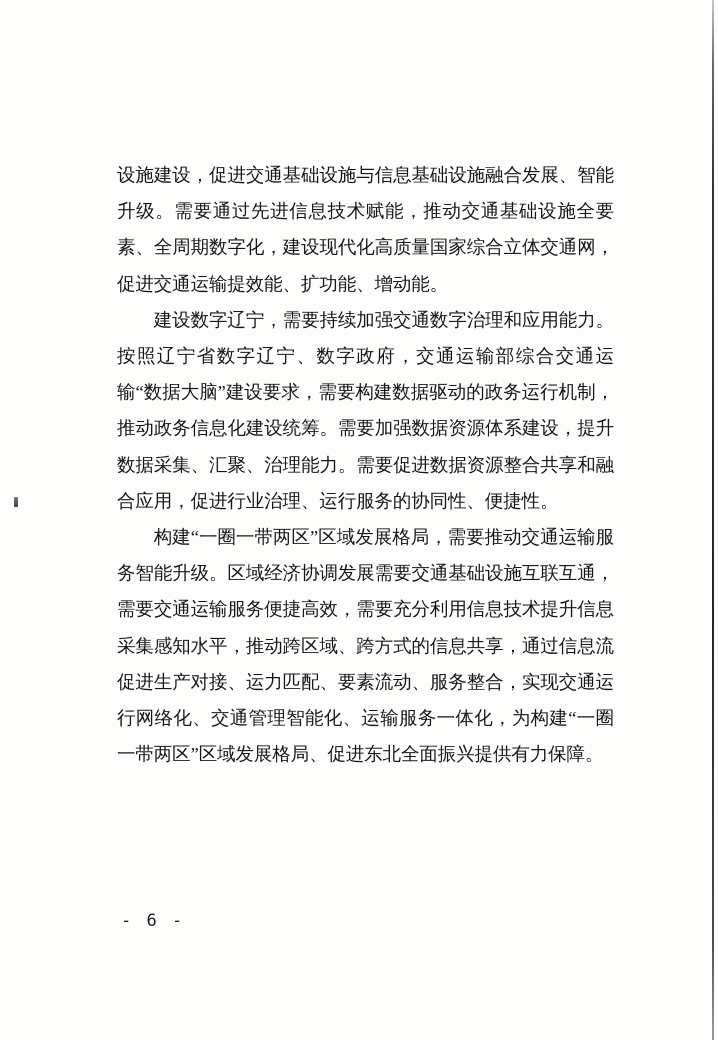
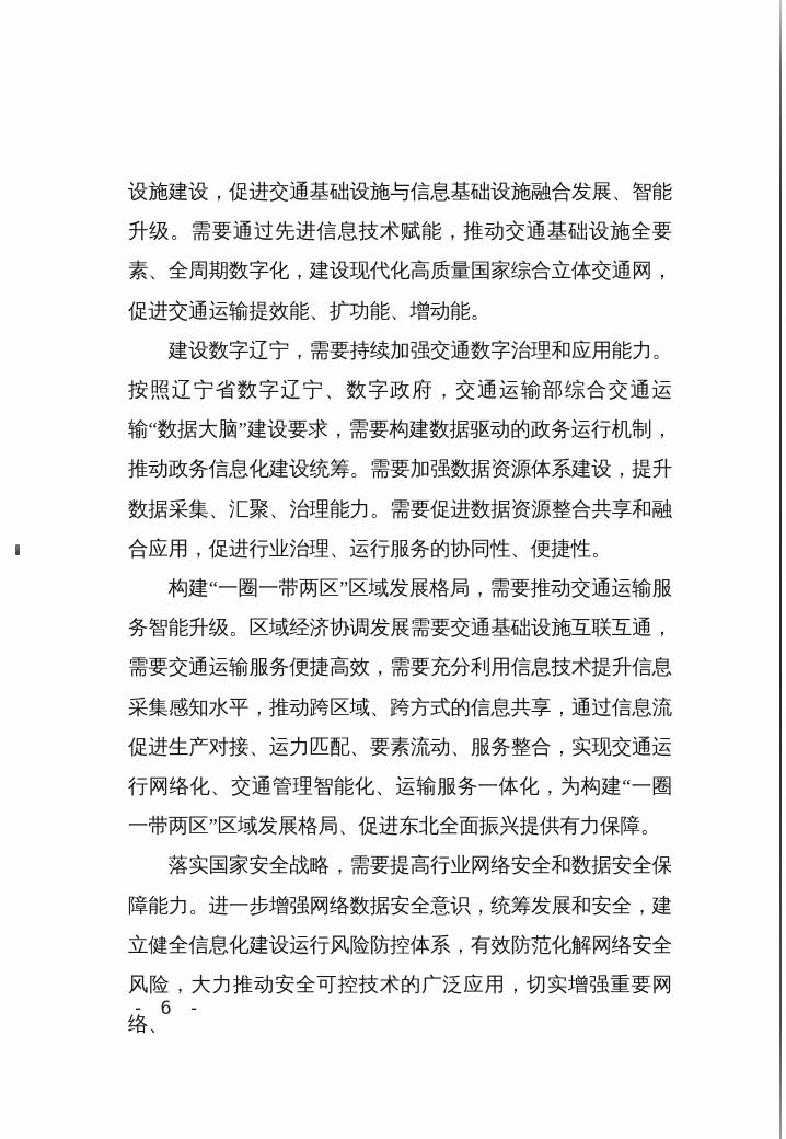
  设施建设，促进交通基础设施与信息基础设施融合发展、智能升级。需要通过先进信息技术赋能，推动交通基础设施全要素、全周期数字化，建设现代化高质量国家综合立体交通网，促进交通运输提效能、扩功能、增动能。
  建设数字辽宁，需要持续加强交通数字治理和应用能力。按照辽宁省数字辽宁、数字政府，交通运输部综合交通运输“数据大脑”建设要求，需要构建数据驱动的政务运行机制，推动政务信息化建设统筹。需要加强数据资源体系建设，提升数据采集、汇聚、治理能力。需要促进数据资源整合共享和融合应用，促进行业治理、运行服务的协同性、便捷性。
  构建“一圈一带两区”区域发展格局，需要推动交通运输服务智能升级。区域经济协调发展需要交通基础设施互联互通，需要交通运输服务便捷高效，需要充分利用信息技术提升信息采集感知水平，推动跨区域、跨方式的信息共享，通过信息流促进生产对接、运力匹配、要素流动、服务整合，实现交通运行网络化、交通管理智能化、运输服务一体化，为构建“一圈一带两区”区域发展格局、促进东北全面振兴提供有力保障。
+ 落实国家安全战略，需要提高行业网络安全和数据安全保障能力。进一步增强网络数据安全意识，统筹发展和安全，建立健全信息化建设运行风险防控体系，有效防范化解网络安全风险，大力推动安全可控技术的广泛应用，切实增强重要网络、
  - 6 -
